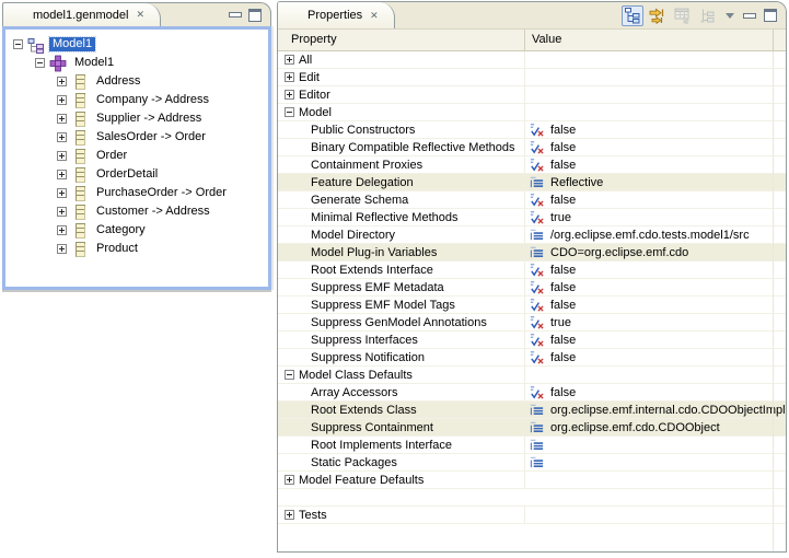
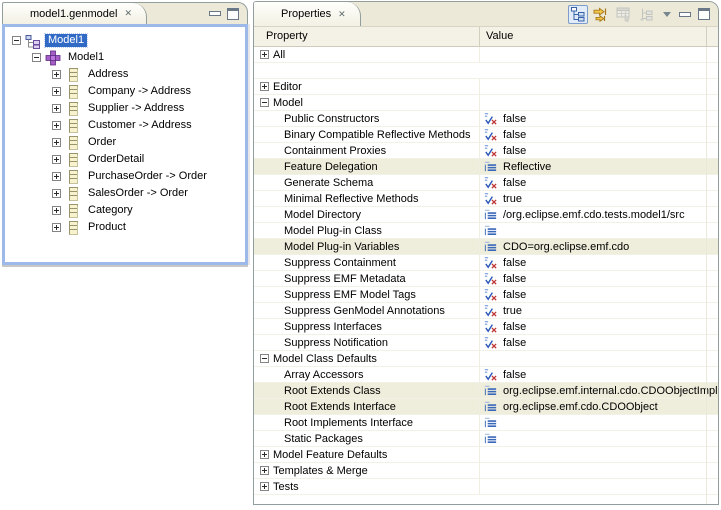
  model1.genmodel
  ✕
  Model1
  Model1
  Address
  Company -> Address
  Supplier -> Address
- SalesOrder -> Order
+ Customer -> Address
  Order
  OrderDetail
  PurchaseOrder -> Order
- Customer -> Address
+ SalesOrder -> Order
  Category
  Product
  Properties
  ✕
  Property
  Value
  All
- Edit
  Editor
  Model
  Public Constructors
  false
  Binary Compatible Reflective Methods
  false
  Containment Proxies
  false
  Feature Delegation
  Reflective
  Generate Schema
  false
  Minimal Reflective Methods
  true
  Model Directory
  /org.eclipse.emf.cdo.tests.model1/src
+ Model Plug-in Class
  Model Plug-in Variables
  CDO=org.eclipse.emf.cdo
- Root Extends Interface
+ Suppress Containment
  false
  Suppress EMF Metadata
  false
  Suppress EMF Model Tags
  false
  Suppress GenModel Annotations
  true
  Suppress Interfaces
  false
  Suppress Notification
  false
  Model Class Defaults
  Array Accessors
  false
  Root Extends Class
  org.eclipse.emf.internal.cdo.CDOObjectImpl
- Suppress Containment
+ Root Extends Interface
  org.eclipse.emf.cdo.CDOObject
  Root Implements Interface
  Static Packages
  Model Feature Defaults
+ Templates & Merge
  Tests
